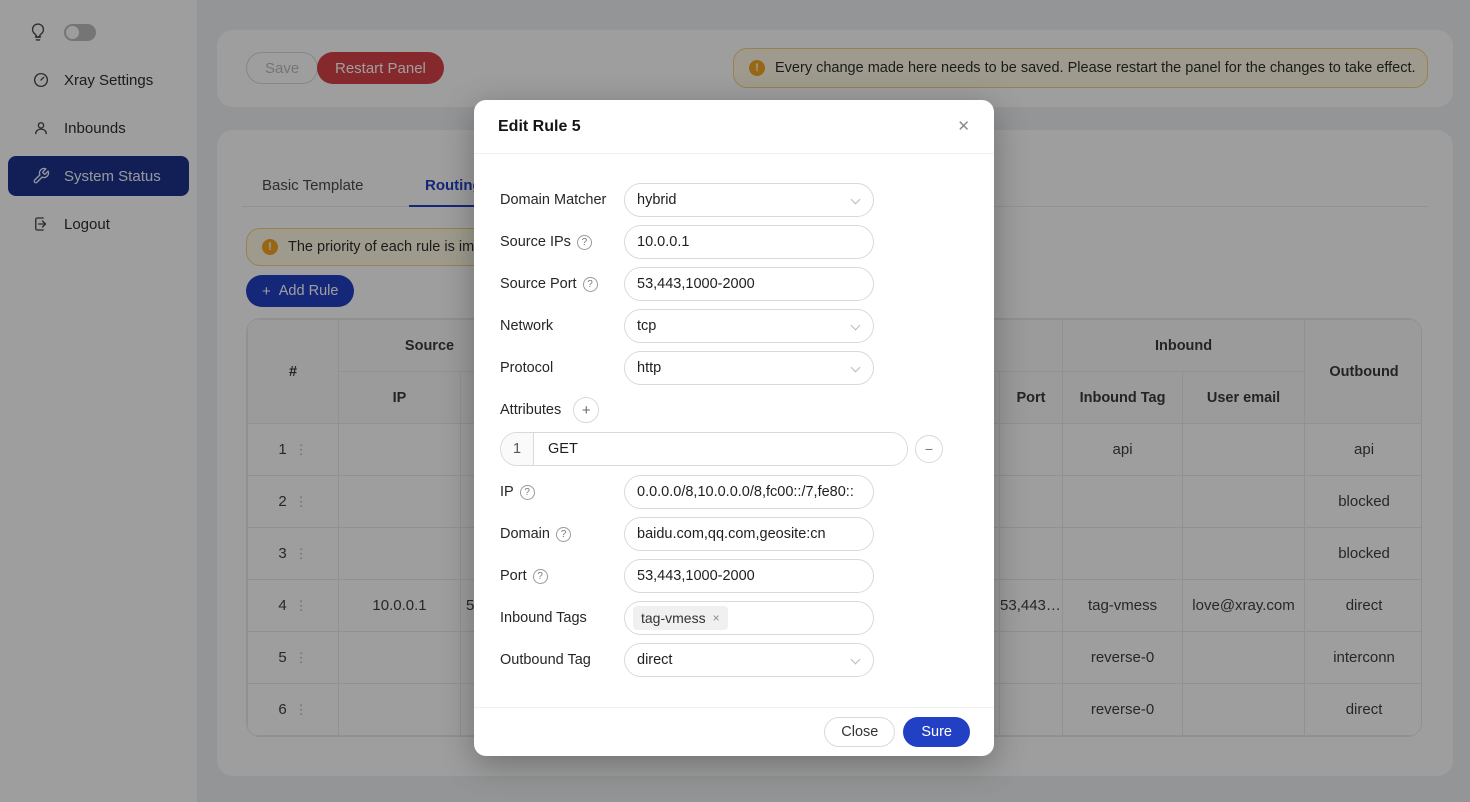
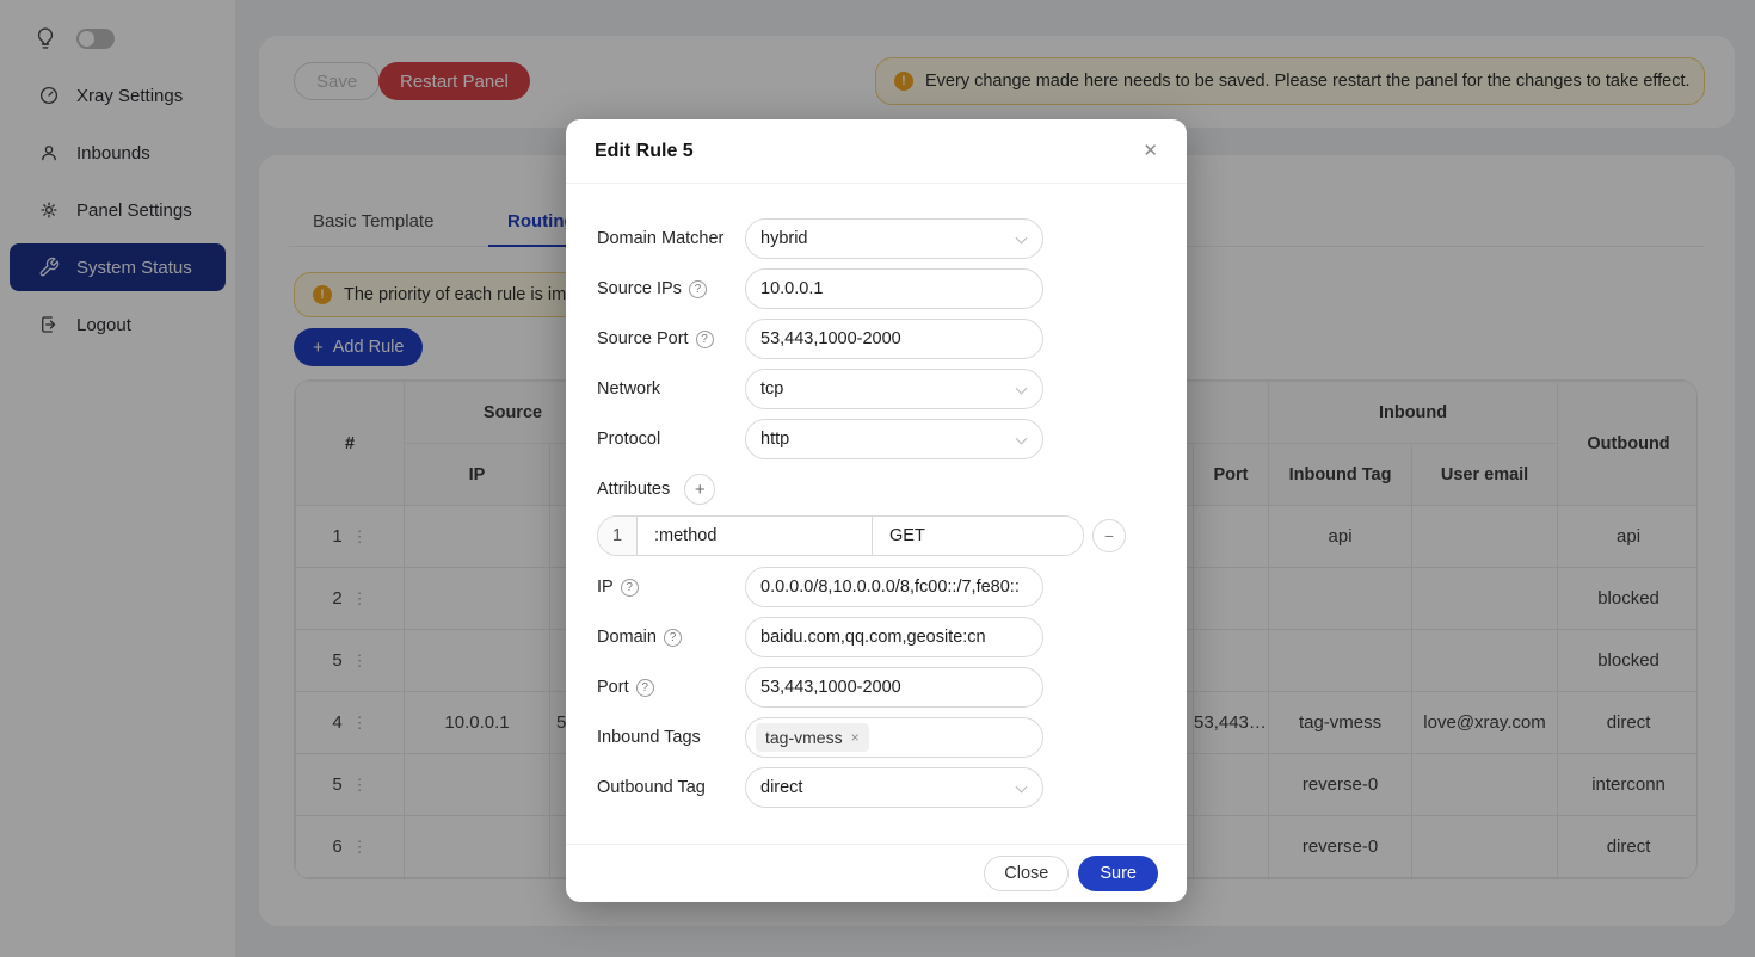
  Xray Settings
  Inbounds
+ Panel Settings
  System Status
  Logout
  Save
  Restart Panel
  Every change made here needs to be saved. Please restart the panel for the changes to take effect.
  Basic Template
  Routin
  The priority of each rule is im
  Add Rule
  #	Source		Inbound	Outbound
  IP				Port	Inbound Tag	User email
  1						api		api
  2								blocked
- 3								blocked
+ 5								blocked
  5						reverse-0		interconn
  6						reverse-0		direct
  Edit Rule 5
  Domain Matcher
  hybrid
  Source IPs
  10.0.0.1
  Source Port
  53,443,1000-2000
  Network
  tcp
  Protocol
  http
  Attributes
  1
+ :method
  GET
  IP
  0.0.0.0/8,10.0.0.0/8,fc00::/7,fe80::
  Domain
  baidu.com,qq.com,geosite:cn
  Port
  53,443,1000-2000
  Inbound Tags
  tag-vmess
  Outbound Tag
  direct
  Close
  Sure
